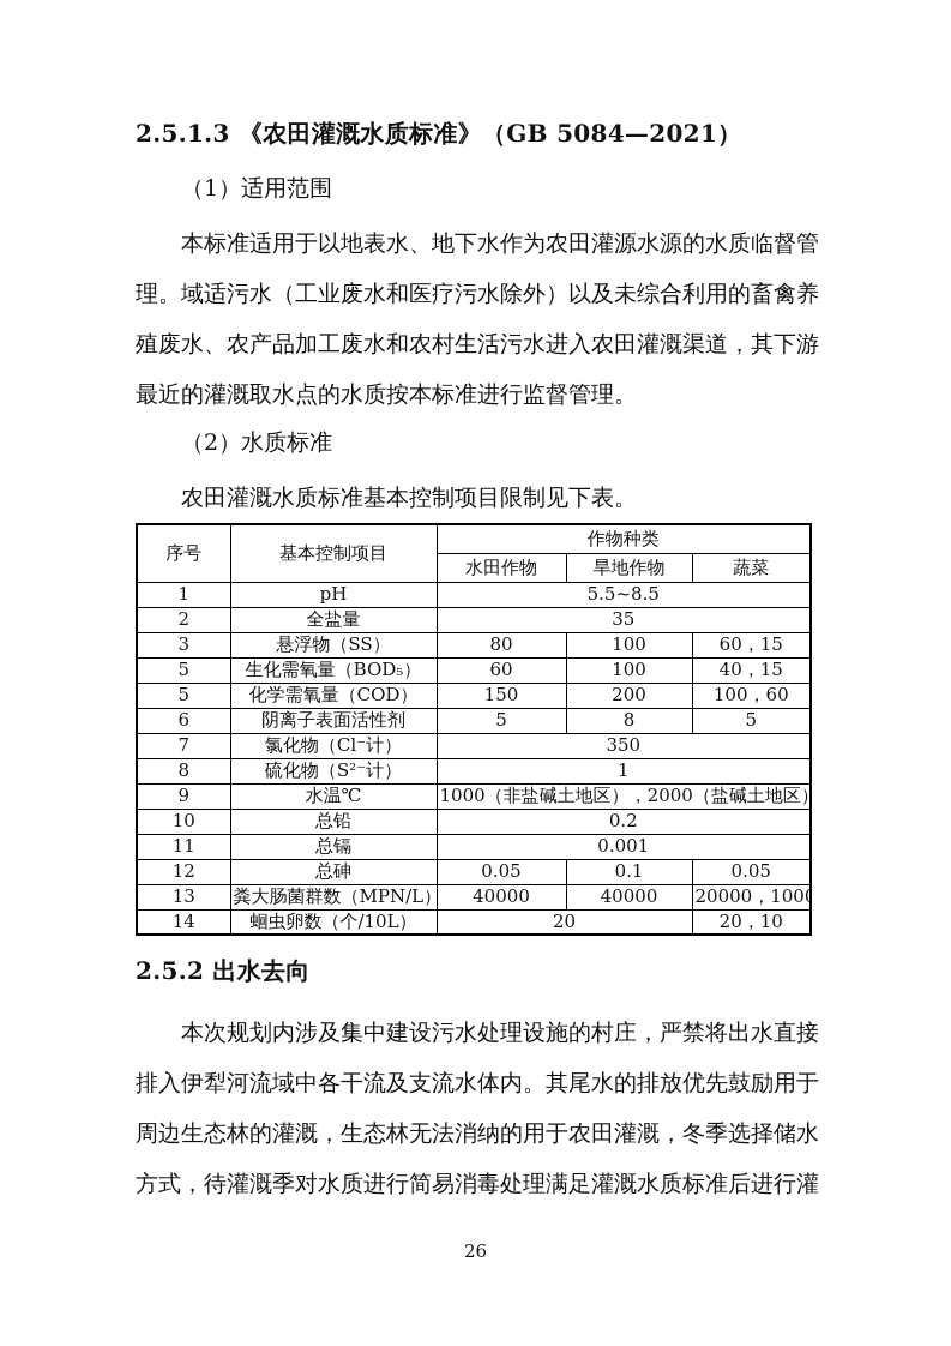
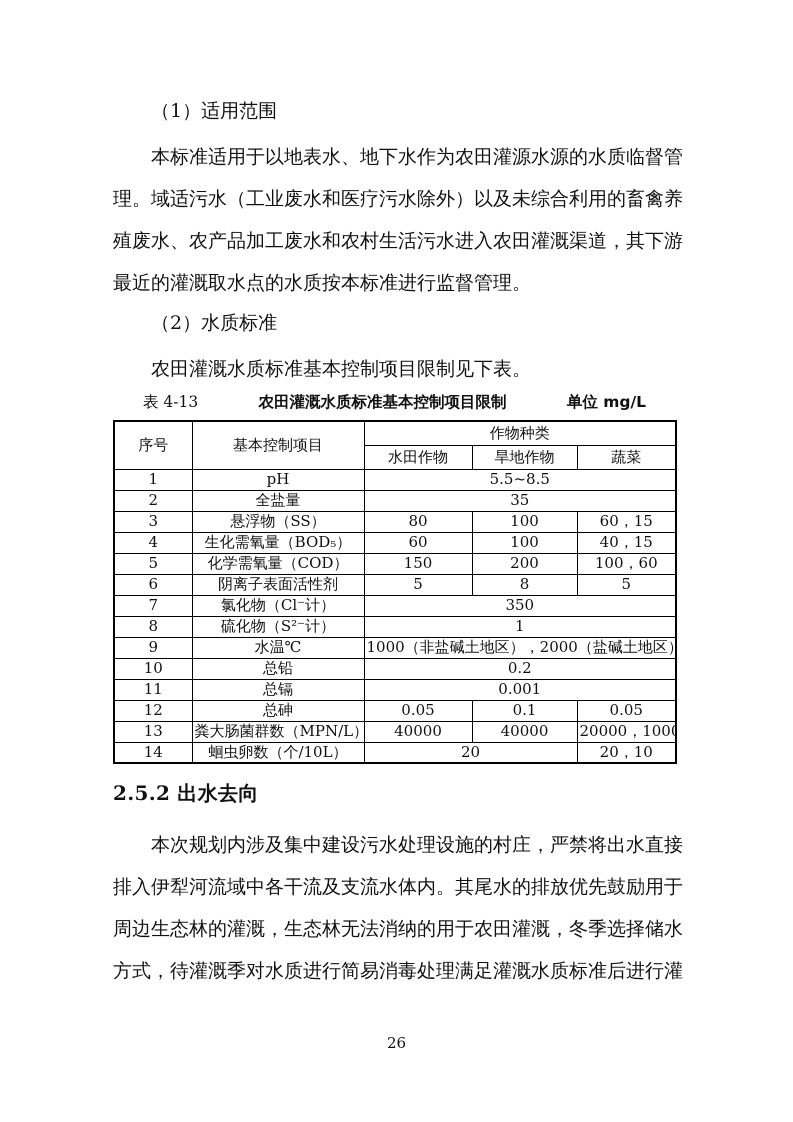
- 2.5.1.3 《农田灌溉水质标准》（GB 5084—2021）
  （1）适用范围
  本标准适用于以地表水、地下水作为农田灌源水源的水质临督管
  理。域适污水（工业废水和医疗污水除外）以及未综合利用的畜禽养
  殖废水、农产品加工废水和农村生活污水进入农田灌溉渠道，其下游
  最近的灌溉取水点的水质按本标准进行监督管理。
  （2）水质标准
  农田灌溉水质标准基本控制项目限制见下表。
+ 表 4-13
+ 农田灌溉水质标准基本控制项目限制
+ 单位 mg/L
  序号	基本控制项目	作物种类
  水田作物	旱地作物	蔬菜
  1	pH	5.5~8.5
  2	全盐量	35
  3	悬浮物（SS）	80	100	60，15
- 5	生化需氧量（BOD₅）	60	100	40，15
+ 4	生化需氧量（BOD₅）	60	100	40，15
  5	化学需氧量（COD）	150	200	100，60
  6	阴离子表面活性剂	5	8	5
  7	氯化物（Cl⁻计）	350
  8	硫化物（S²⁻计）	1
  9	水温℃	1000（非盐碱土地区），2000（盐碱土地区）
  10	总铅	0.2
  11	总镉	0.001
  12	总砷	0.05	0.1	0.05
  13	粪大肠菌群数（MPN/L）	40000	40000	20000，1000
  14	蛔虫卵数（个/10L）	20	20，10
  2.5.2 出水去向
  本次规划内涉及集中建设污水处理设施的村庄，严禁将出水直接
  排入伊犁河流域中各干流及支流水体内。其尾水的排放优先鼓励用于
  周边生态林的灌溉，生态林无法消纳的用于农田灌溉，冬季选择储水
  方式，待灌溉季对水质进行简易消毒处理满足灌溉水质标准后进行灌
  26
